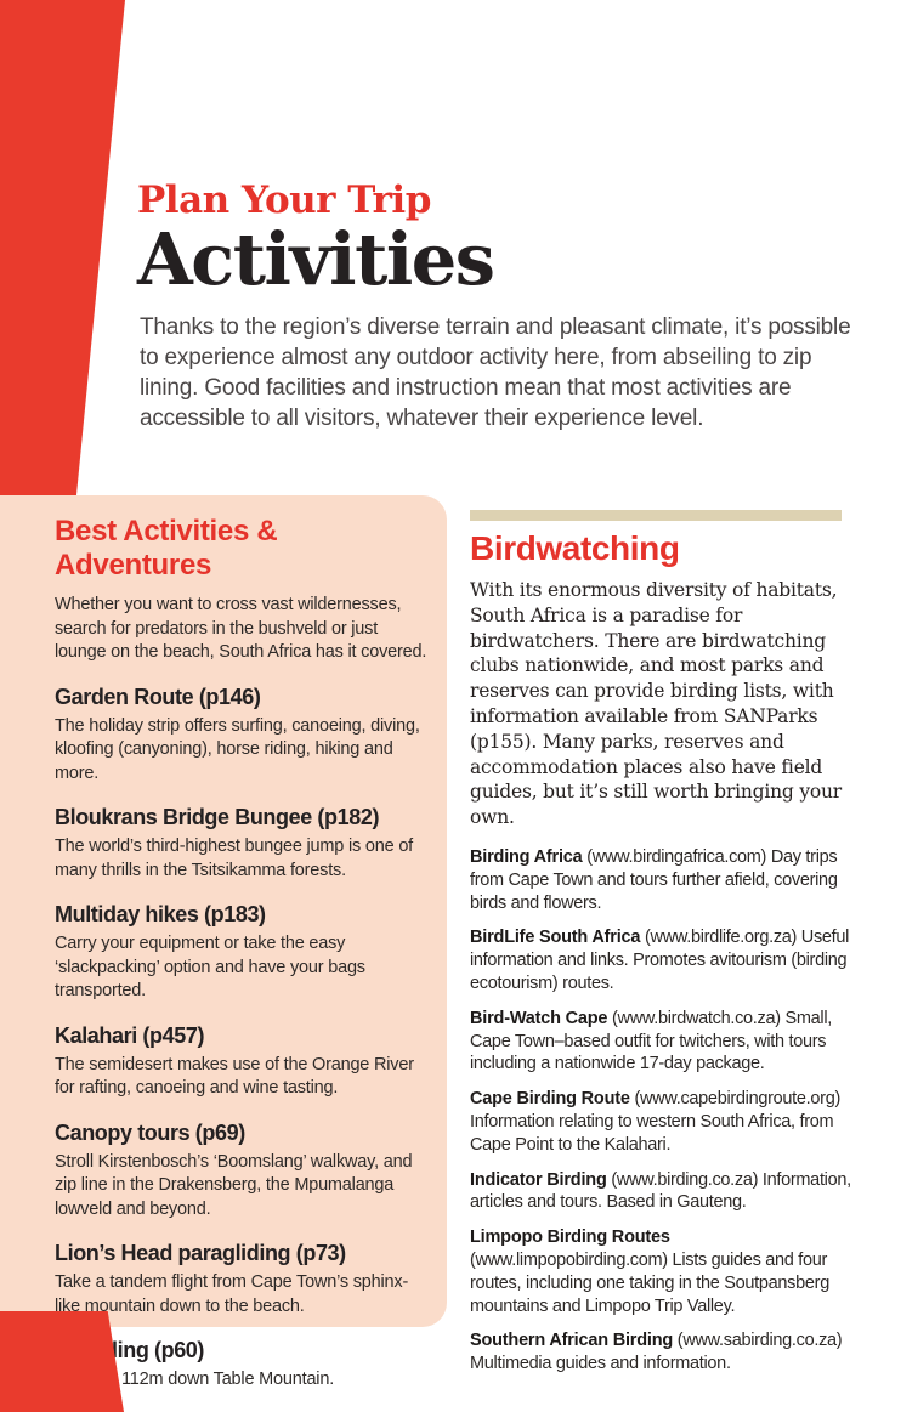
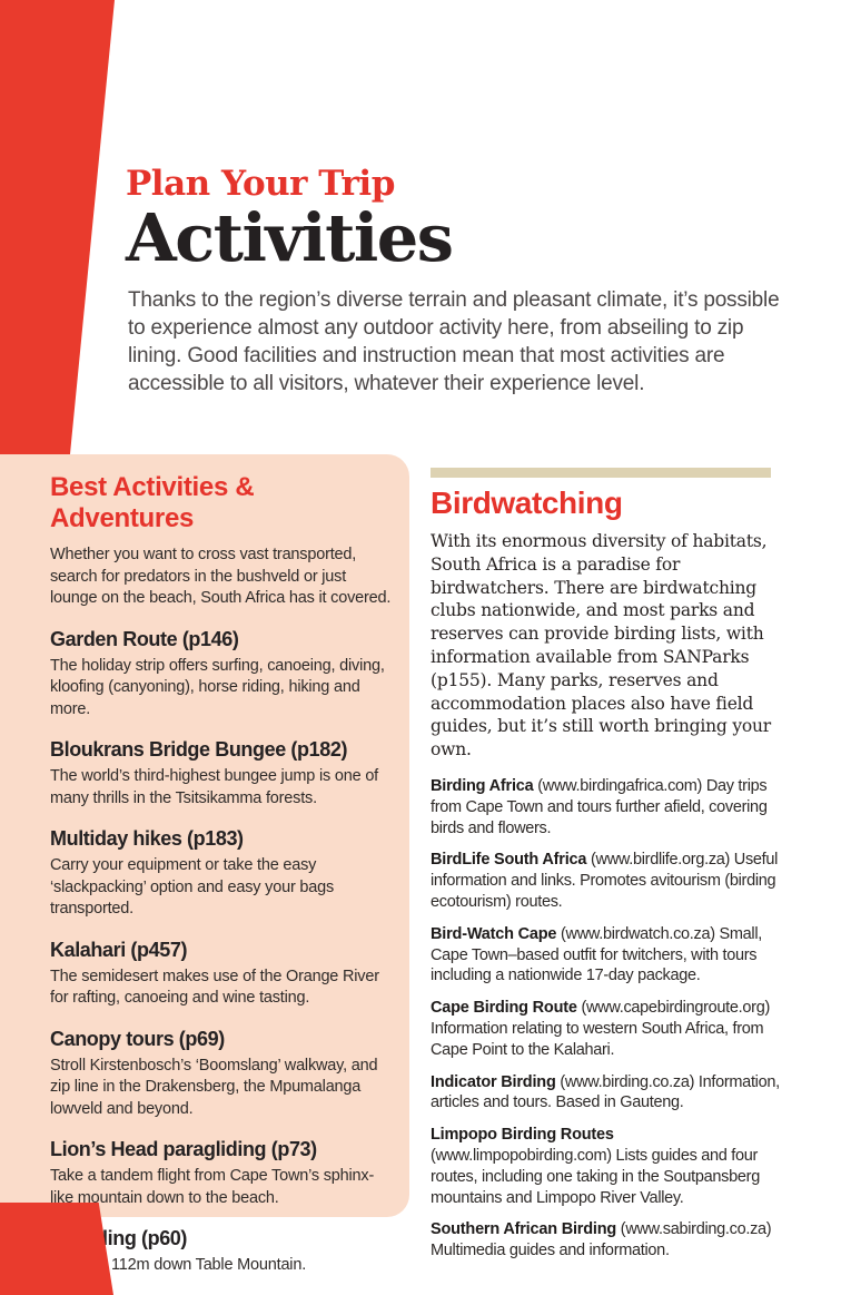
  Plan Your Trip
  Activities
  Thanks to the region’s diverse terrain and pleasant climate, it’s possible to experience almost any outdoor activity here, from abseiling to zip lining. Good facilities and instruction mean that most activities are accessible to all visitors, whatever their experience level.
  Best Activities & Adventures
- Whether you want to cross vast wildernesses, search for predators in the bushveld or just lounge on the beach, South Africa has it covered.
+ Whether you want to cross vast transported, search for predators in the bushveld or just lounge on the beach, South Africa has it covered.
  Garden Route (p146)
  The holiday strip offers surfing, canoeing, diving, kloofing (canyoning), horse riding, hiking and more.
  Bloukrans Bridge Bungee (p182)
  The world’s third-highest bungee jump is one of many thrills in the Tsitsikamma forests.
  Multiday hikes (p183)
- Carry your equipment or take the easy ‘slackpacking’ option and have your bags transported.
+ Carry your equipment or take the easy ‘slackpacking’ option and easy your bags transported.
  Kalahari (p457)
  The semidesert makes use of the Orange River for rafting, canoeing and wine tasting.
  Canopy tours (p69)
  Stroll Kirstenbosch’s ‘Boomslang’ walkway, and zip line in the Drakensberg, the Mpumalanga lowveld and beyond.
  Lion’s Head paragliding (p73)
  Take a tandem flight from Cape Town’s sphinx-like mountain down to the beach.
  112m down Table Mountain.
  Birdwatching
  With its enormous diversity of habitats, South Africa is a paradise for birdwatchers. There are birdwatching clubs nationwide, and most parks and reserves can provide birding lists, with information available from SANParks (p155). Many parks, reserves and accommodation places also have field guides, but it’s still worth bringing your own.
  Birding Africa (www.birdingafrica.com) Day trips from Cape Town and tours further afield, covering birds and flowers.
  BirdLife South Africa (www.birdlife.org.za) Useful information and links. Promotes avitourism (birding ecotourism) routes.
  Bird-Watch Cape (www.birdwatch.co.za) Small, Cape Town–based outfit for twitchers, with tours including a nationwide 17-day package.
  Cape Birding Route (www.capebirdingroute.org) Information relating to western South Africa, from Cape Point to the Kalahari.
  Indicator Birding (www.birding.co.za) Information, articles and tours. Based in Gauteng.
- Limpopo Birding Routes (www.limpopobirding.com) Lists guides and four routes, including one taking in the Soutpansberg mountains and Limpopo Trip Valley.
+ Limpopo Birding Routes (www.limpopobirding.com) Lists guides and four routes, including one taking in the Soutpansberg mountains and Limpopo River Valley.
  Southern African Birding (www.sabirding.co.za) Multimedia guides and information.
